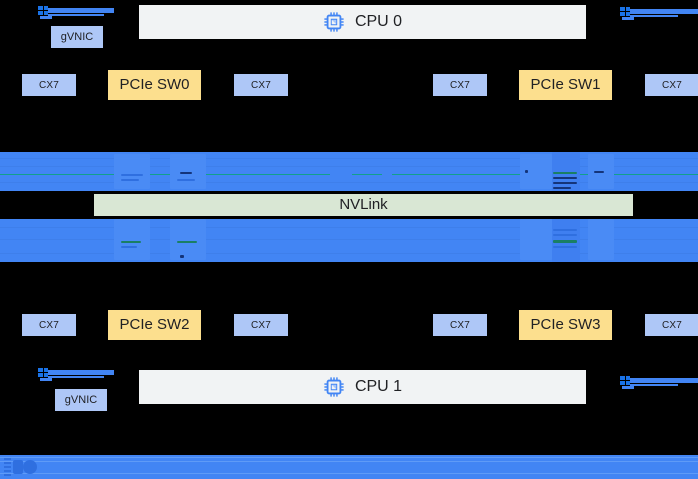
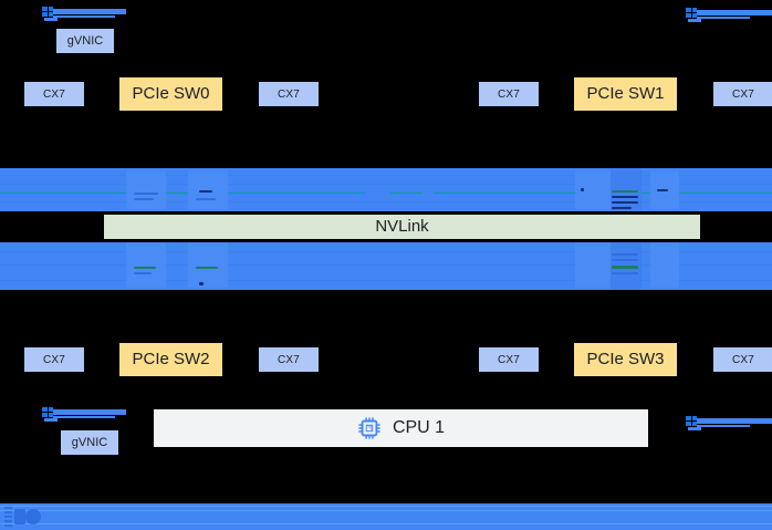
  gVNIC
- CPU 0
  CX7
  PCIe SW0
  CX7
  CX7
  PCIe SW1
  CX7
  NVLink
  CX7
  PCIe SW2
  CX7
  CX7
  PCIe SW3
  CX7
  gVNIC
  CPU 1
